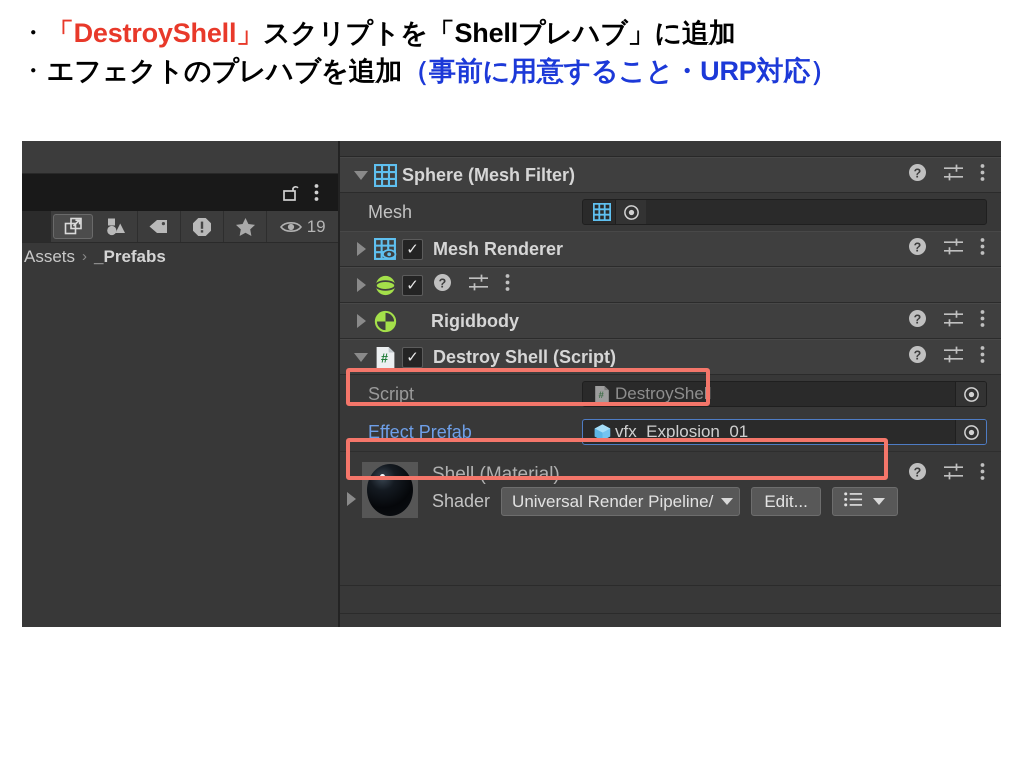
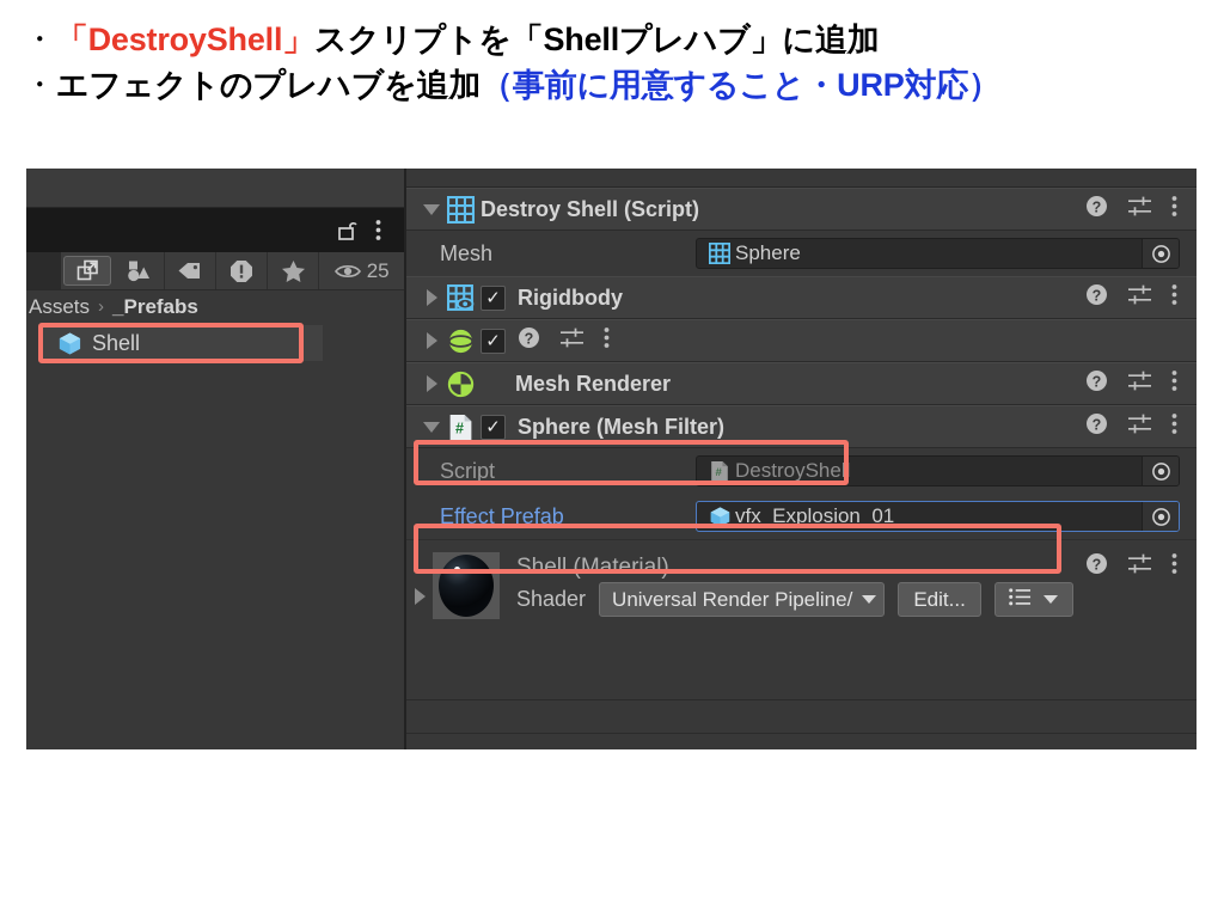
  ・「DestroyShell」スクリプトを「Shellプレハブ」に追加
  ・エフェクトのプレハブを追加（事前に用意すること・URP対応）
- 19
+ 25
  Assets
  ›
  _Prefabs
+ Shell
- Sphere (Mesh Filter)
+ Destroy Shell (Script)
  ?
  Mesh
+ Sphere
  ✓
- Mesh Renderer
+ Rigidbody
  ?
  ✓
  ?
- Rigidbody
+ Mesh Renderer
  ?
  #
  ✓
- Destroy Shell (Script)
+ Sphere (Mesh Filter)
  ?
  Script
  #
  DestroyShell
  Effect Prefab
  vfx_Explosion_01
  Shell (Material)
  ?
  Shader
  Universal Render Pipeline/
  Edit...
